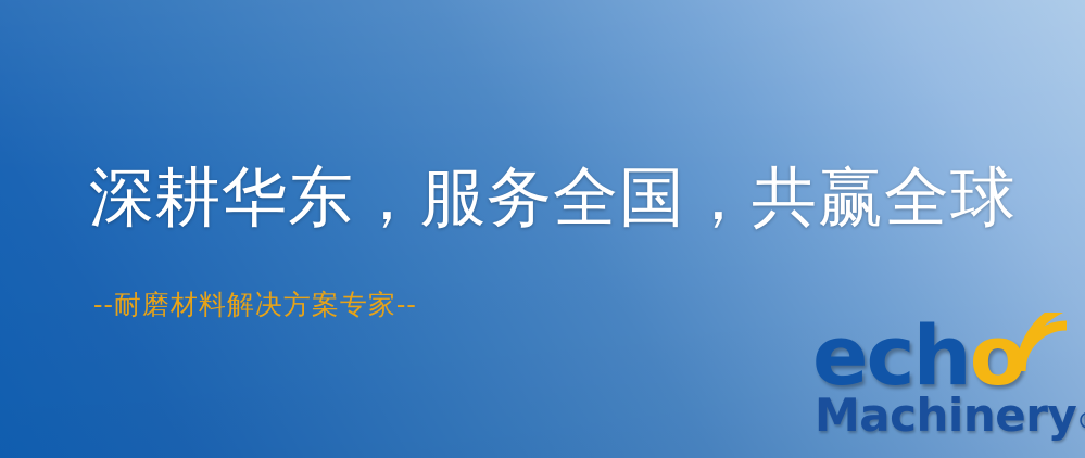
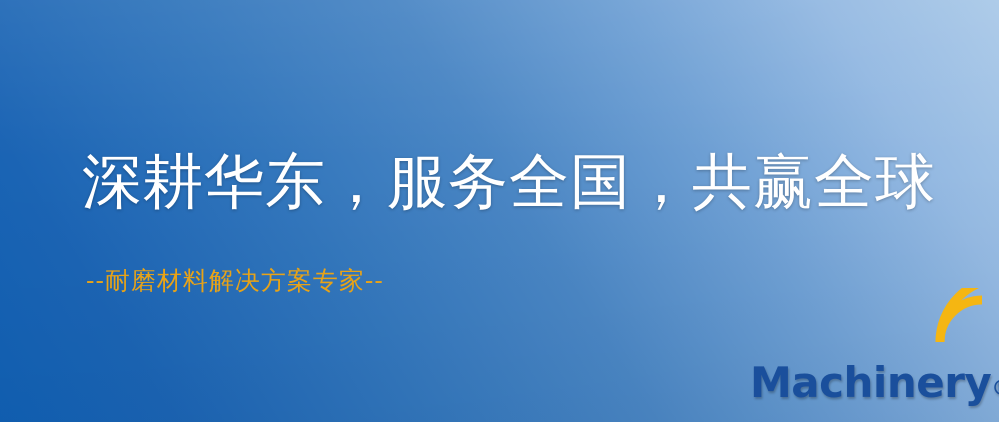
  深耕华东，服务全国，共赢全球
  --耐磨材料解决方案专家--
- echo
  Machinery
